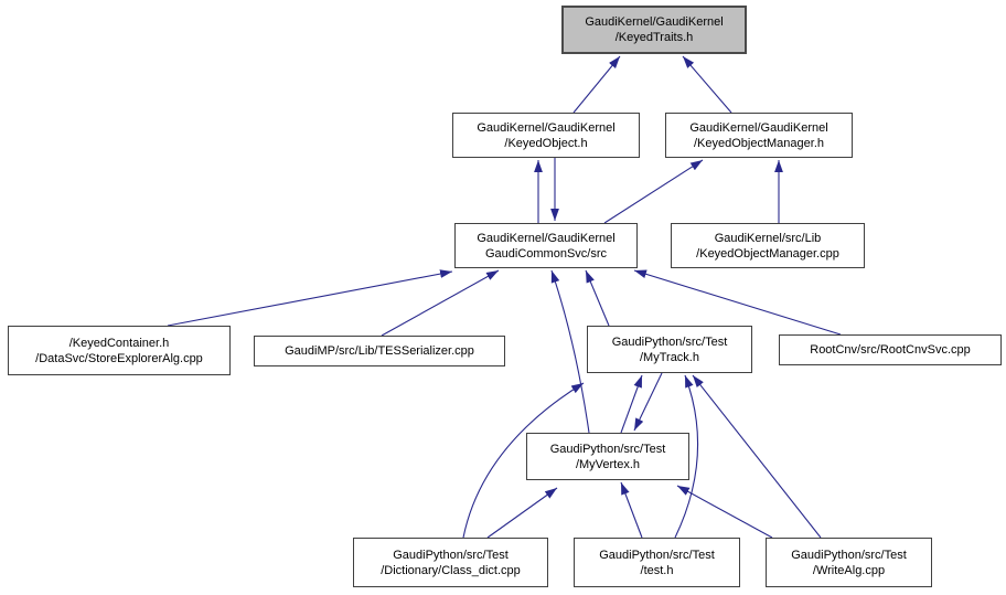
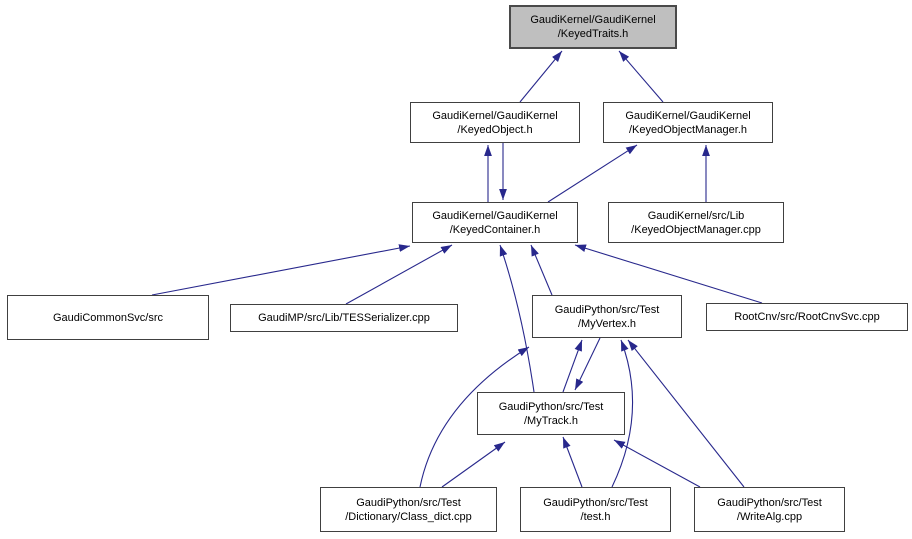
  GaudiKernel/GaudiKernel
  /KeyedTraits.h
  GaudiKernel/GaudiKernel
  /KeyedObject.h
  GaudiKernel/GaudiKernel
  /KeyedObjectManager.h
  GaudiKernel/GaudiKernel
- GaudiCommonSvc/src
+ /KeyedContainer.h
  GaudiKernel/src/Lib
  /KeyedObjectManager.cpp
- /KeyedContainer.h
+ GaudiCommonSvc/src
- /DataSvc/StoreExplorerAlg.cpp
  GaudiMP/src/Lib/TESSerializer.cpp
  GaudiPython/src/Test
- /MyTrack.h
+ /MyVertex.h
  RootCnv/src/RootCnvSvc.cpp
  GaudiPython/src/Test
- /MyVertex.h
+ /MyTrack.h
  GaudiPython/src/Test
  /Dictionary/Class_dict.cpp
  GaudiPython/src/Test
  /test.h
  GaudiPython/src/Test
  /WriteAlg.cpp
